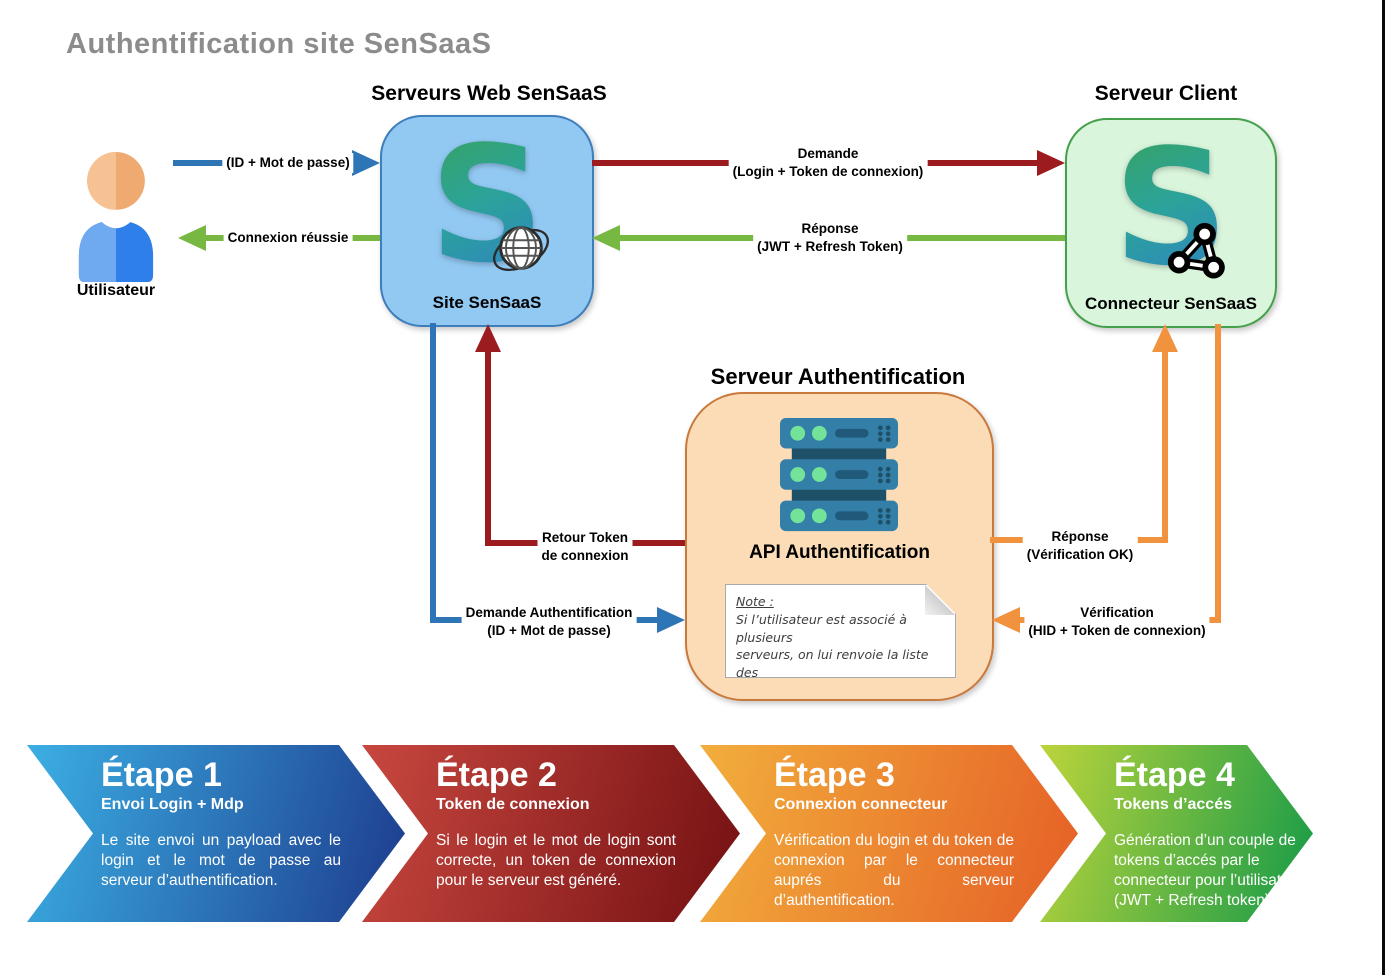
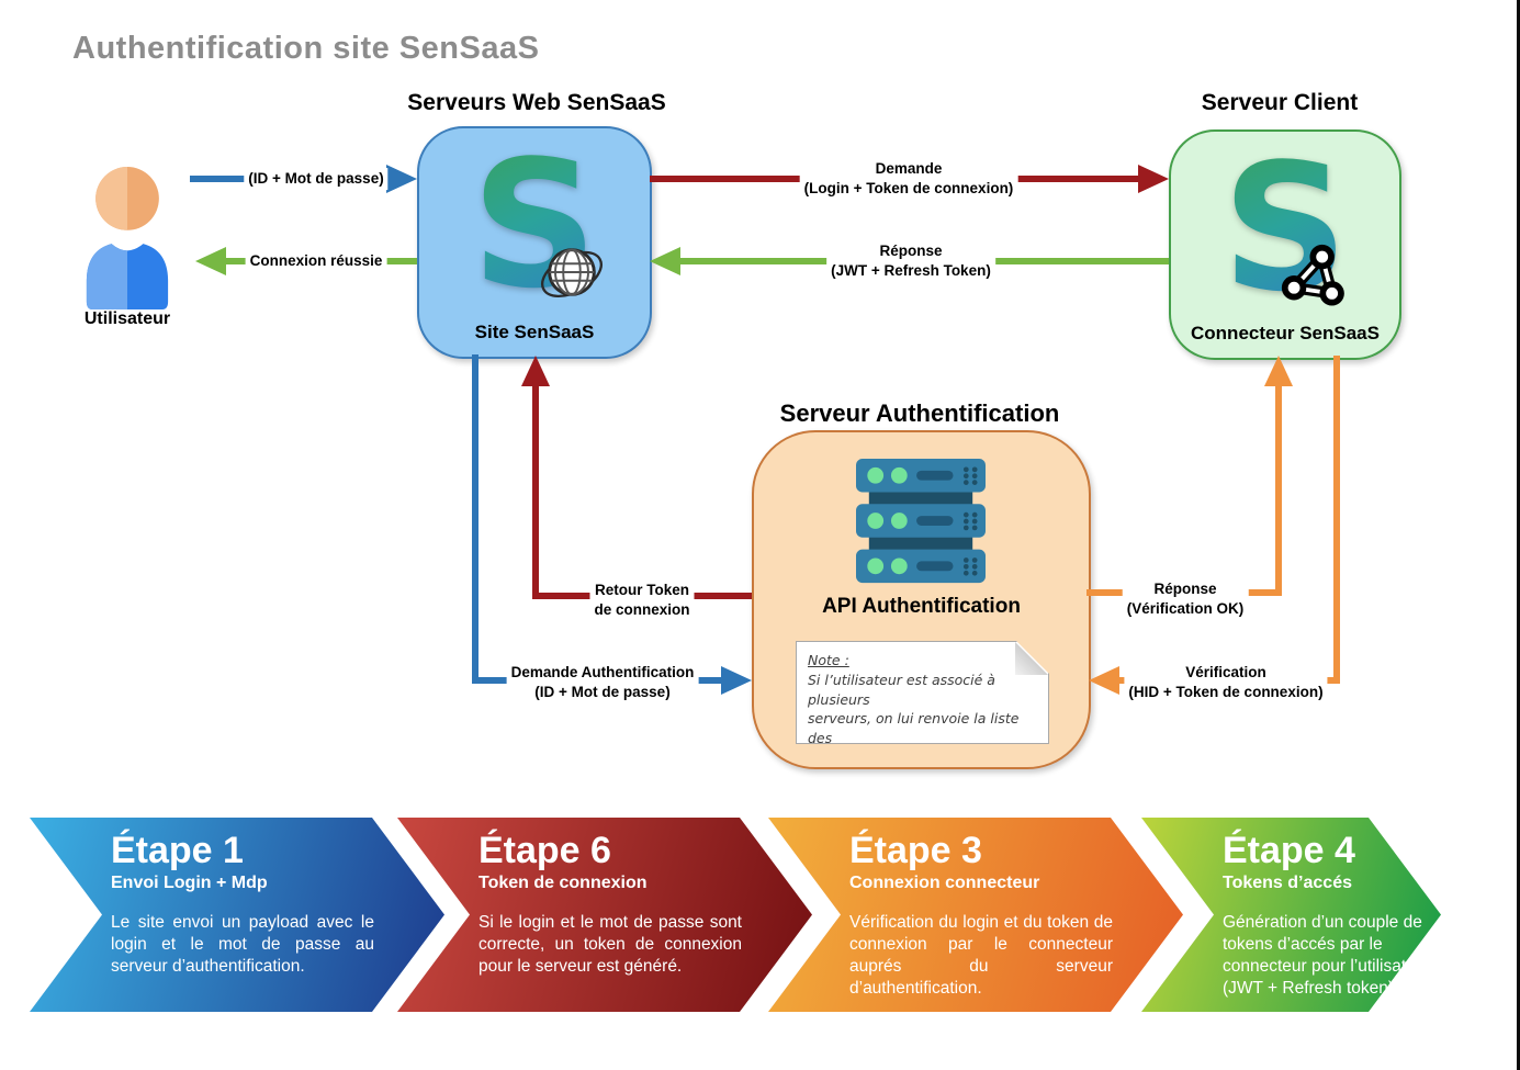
  Authentification site SenSaaS
  Utilisateur
  Serveurs Web SenSaaS
  Serveur Client
  Serveur Authentification
  S
  Site SenSaaS
  S
  Connecteur SenSaaS
  API Authentification
  Note :
  Si l’utilisateur est associé à plusieurs
  serveurs, on lui renvoie la liste des
  (ID + Mot de passe)
  Connexion réussie
  Demande
  (Login + Token de connexion)
  Réponse
  (JWT + Refresh Token)
  Demande Authentification
  (ID + Mot de passe)
  Retour Token
  de connexion
  Réponse
  (Vérification OK)
  Vérification
  (HID + Token de connexion)
  Étape 1
  Envoi Login + Mdp
  Le site envoi un payload avec le login et le mot de passe au serveur d’authentification.
- Étape 2
+ Étape 6
  Token de connexion
- Si le login et le mot de login sont correcte, un token de connexion pour le serveur est généré.
+ Si le login et le mot de passe sont correcte, un token de connexion pour le serveur est généré.
  Étape 3
  Connexion connecteur
  Vérification du login et du token de connexion par le connecteur auprés du serveur d’authentification.
  Étape 4
  Tokens d’accés
  Génération d’un couple de tokens d’accés par le connecteur pour l’utilisa (JWT + Refresh token
